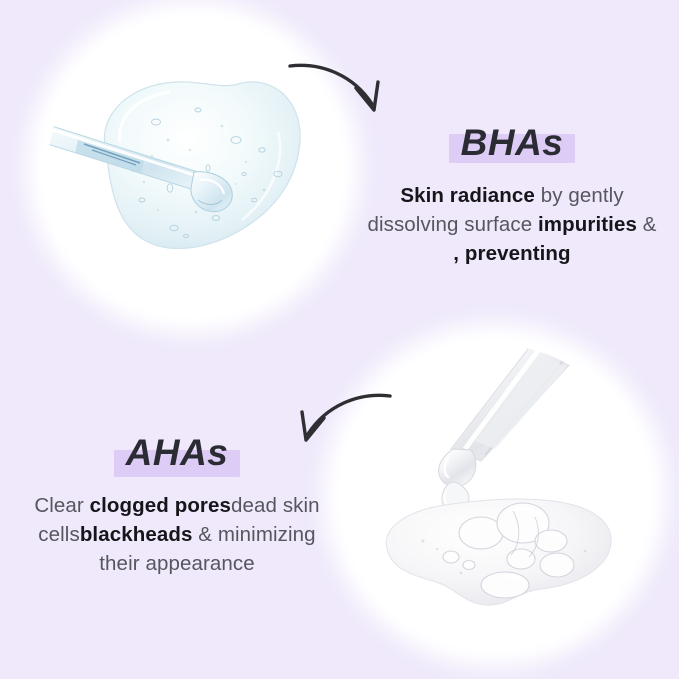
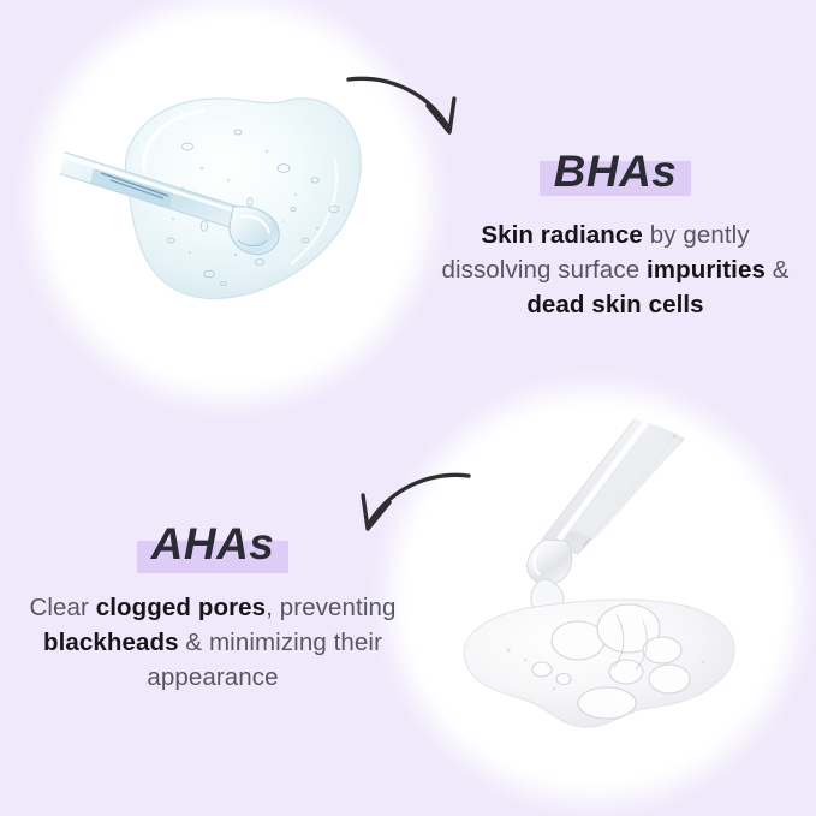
  BHAs
- Skin radiance by gently dissolving surface impurities & , preventing
+ Skin radiance by gently dissolving surface impurities & dead skin cells
  AHAs
- Clear clogged poresdead skin cellsblackheads & minimizing their appearance
+ Clear clogged pores, preventing blackheads & minimizing their appearance
